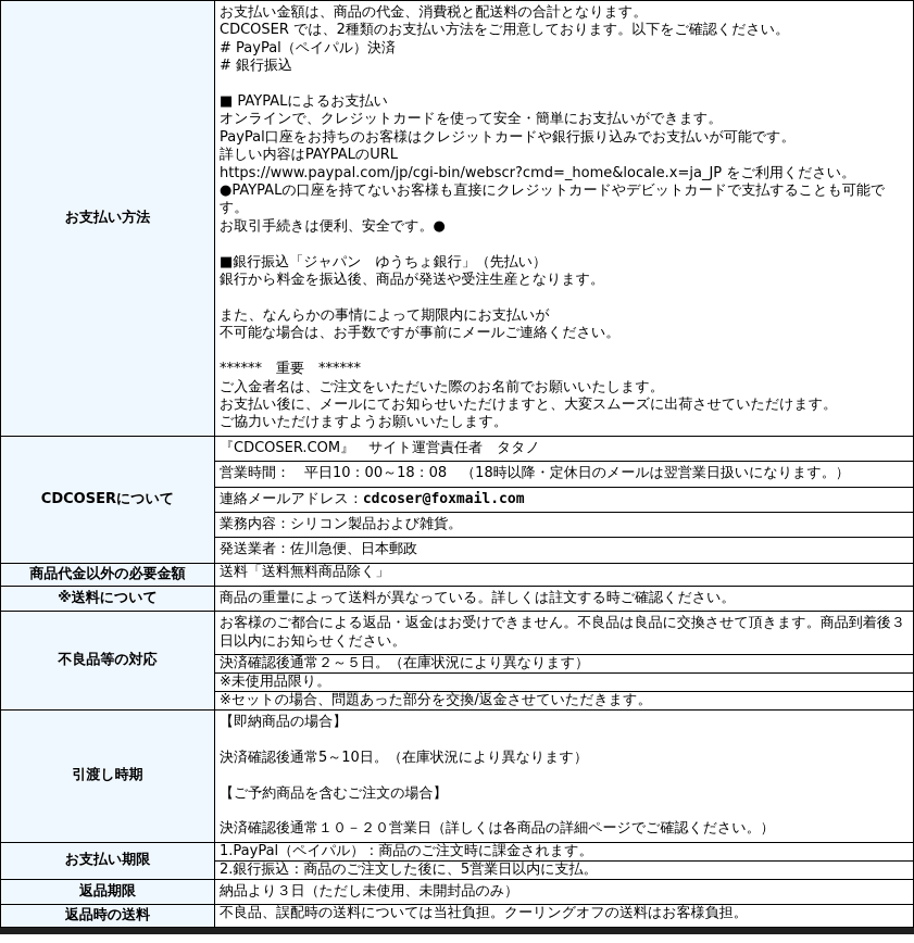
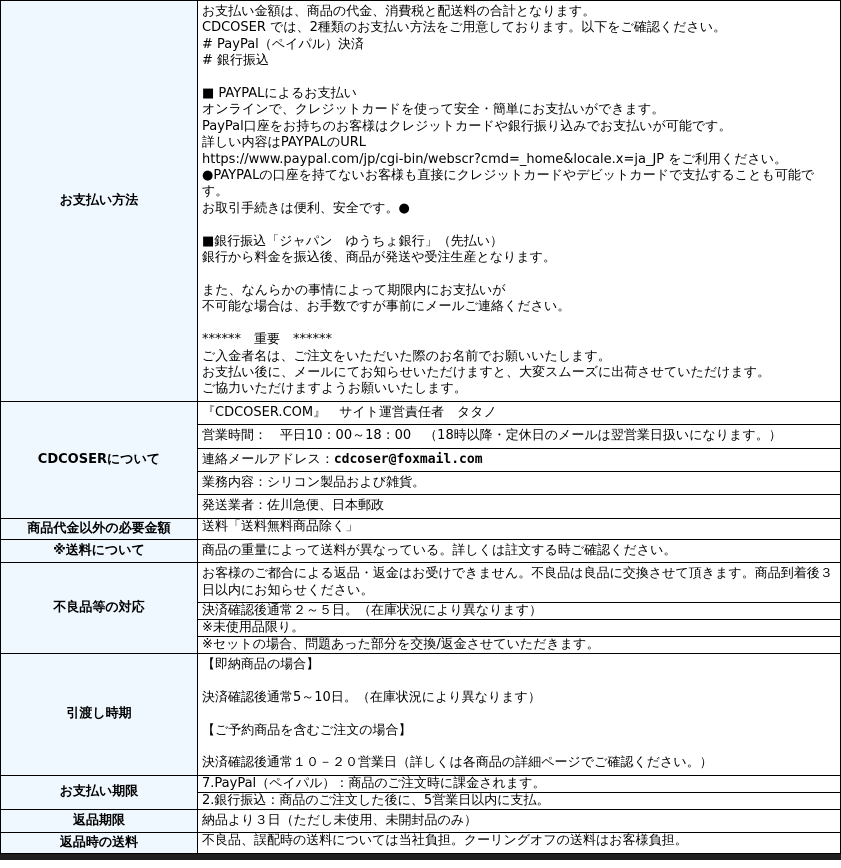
  お支払い方法	お支払い金額は、商品の代金、消費税と配送料の合計となります。CDCOSER では、2種類のお支払い方法をご用意しております。以下をご確認ください。# PayPal（ペイパル）決済# 銀行振込 ■ PAYPALによるお支払いオンラインで、クレジットカードを使って安全・簡単にお支払いができます。PayPal口座をお持ちのお客様はクレジットカードや銀行振り込みでお支払いが可能です。詳しい内容はPAYPALのURLhttps://www.paypal.com/jp/cgi-bin/webscr?cmd=_home&locale.x=ja_JP をご利用ください。●PAYPALの口座を持てないお客様も直接にクレジットカードやデビットカードで支払することも可能です。お取引手続きは便利、安全です。● ■銀行振込「ジャパン ゆうちょ銀行」（先払い）銀行から料金を振込後、商品が発送や受注生産となります。 また、なんらかの事情によって期限内にお支払いが不可能な場合は、お手数ですが事前にメールご連絡ください。 ****** 重要 ******ご入金者名は、ご注文をいただいた際のお名前でお願いいたします。お支払い後に、メールにてお知らせいただけますと、大変スムーズに出荷させていただけます。ご協力いただけますようお願いいたします。
  CDCOSERについて	『CDCOSER.COM』 サイト運営責任者 タタノ
- 営業時間： 平日10：00～18：08 （18時以降・定休日のメールは翌営業日扱いになります。）
+ 営業時間： 平日10：00～18：00 （18時以降・定休日のメールは翌営業日扱いになります。）
  連絡メールアドレス：cdcoser@foxmail.com
  業務内容：シリコン製品および雑貨。
  発送業者：佐川急便、日本郵政
  商品代金以外の必要金額	送料「送料無料商品除く」
  ※送料について	商品の重量によって送料が異なっている。詳しくは註文する時ご確認ください。
  不良品等の対応	お客様のご都合による返品・返金はお受けできません。不良品は良品に交換させて頂きます。商品到着後３日以内にお知らせください。
  決済確認後通常２～５日。（在庫状況により異なります）
  ※未使用品限り。
  ※セットの場合、問題あった部分を交換/返金させていただきます。
  引渡し時期	【即納商品の場合】 決済確認後通常5～10日。（在庫状況により異なります） 【ご予約商品を含むご注文の場合】 決済確認後通常１０－２０営業日（詳しくは各商品の詳細ページでご確認ください。）
- お支払い期限	1.PayPal（ペイパル）：商品のご注文時に課金されます。
+ お支払い期限	7.PayPal（ペイパル）：商品のご注文時に課金されます。
  2.銀行振込：商品のご注文した後に、5営業日以内に支払。
  返品期限	納品より３日（ただし未使用、未開封品のみ）
  返品時の送料	不良品、誤配時の送料については当社負担。クーリングオフの送料はお客様負担。
